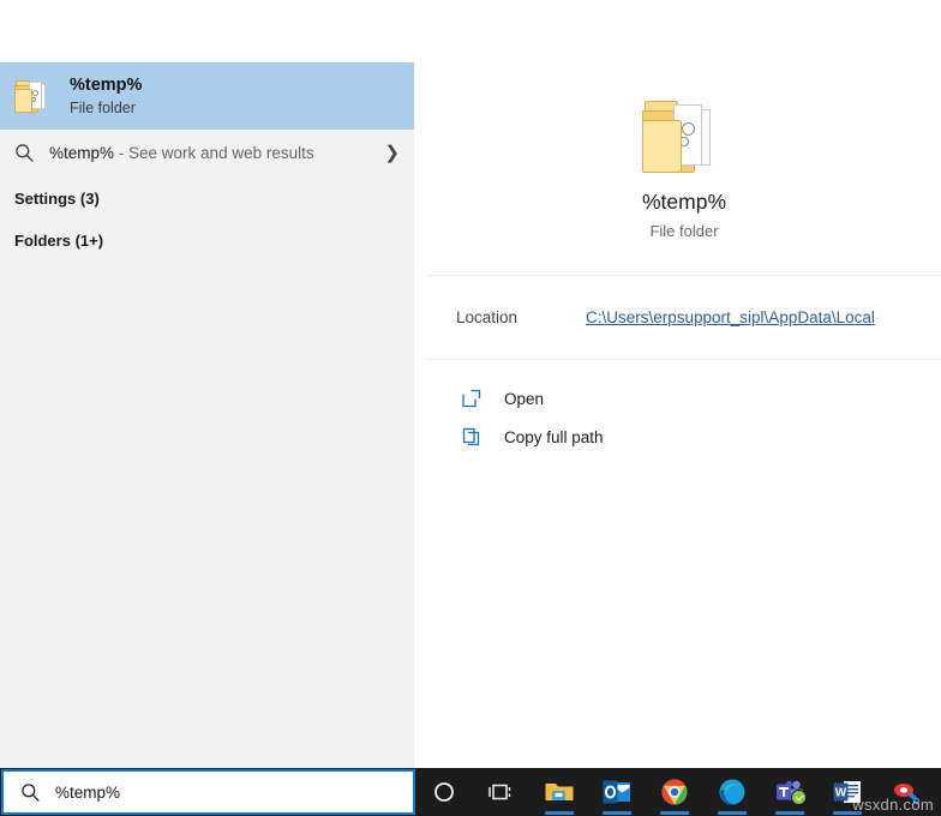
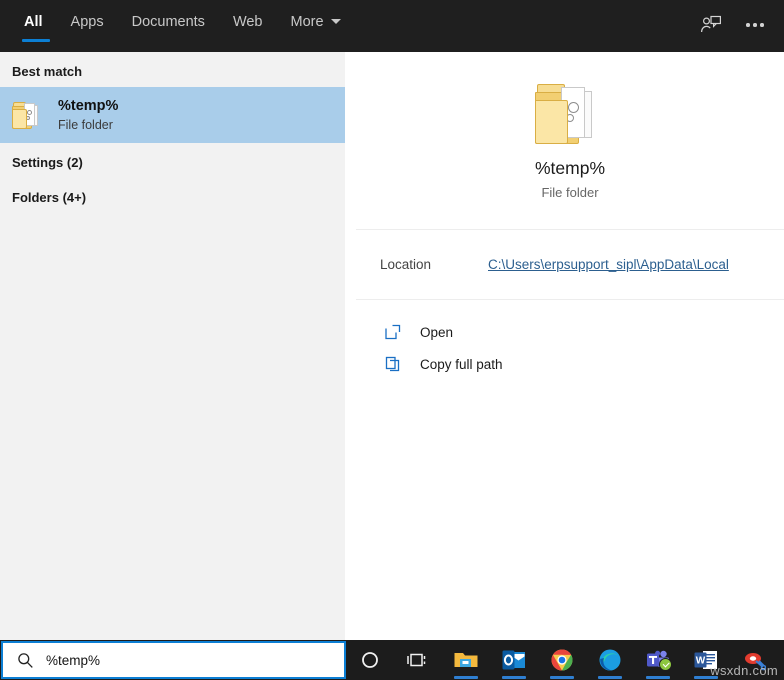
+ All
+ Apps
+ Documents
+ Web
+ More
+ Best match
  %temp%
  File folder
- %temp% - See work and web results
- ❯
- Settings (3)
+ Settings (2)
- Folders (1+)
+ Folders (4+)
  %temp%
  File folder
  Location
  C:\Users\erpsupport_sipl\AppData\Local
  Open
  Copy full path
  %temp%
  W
  wsxdn.com
